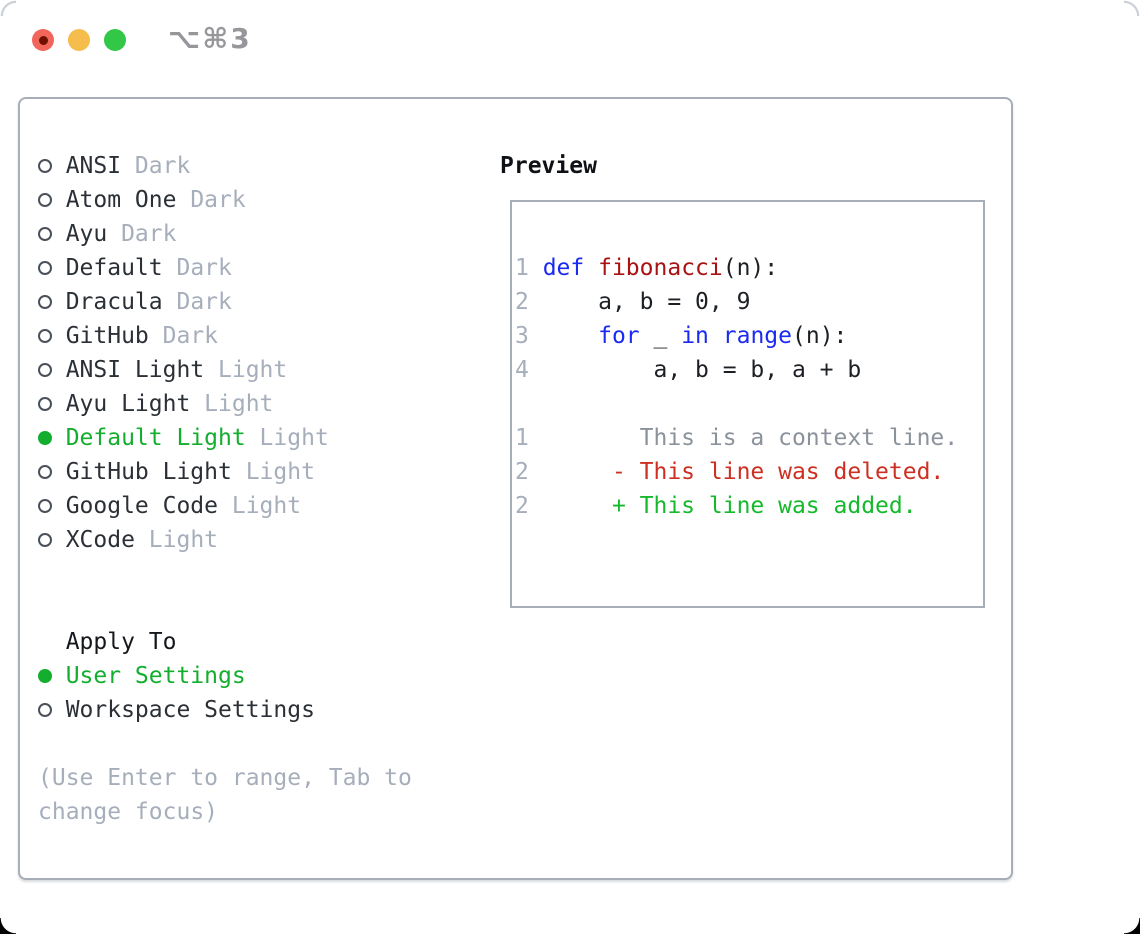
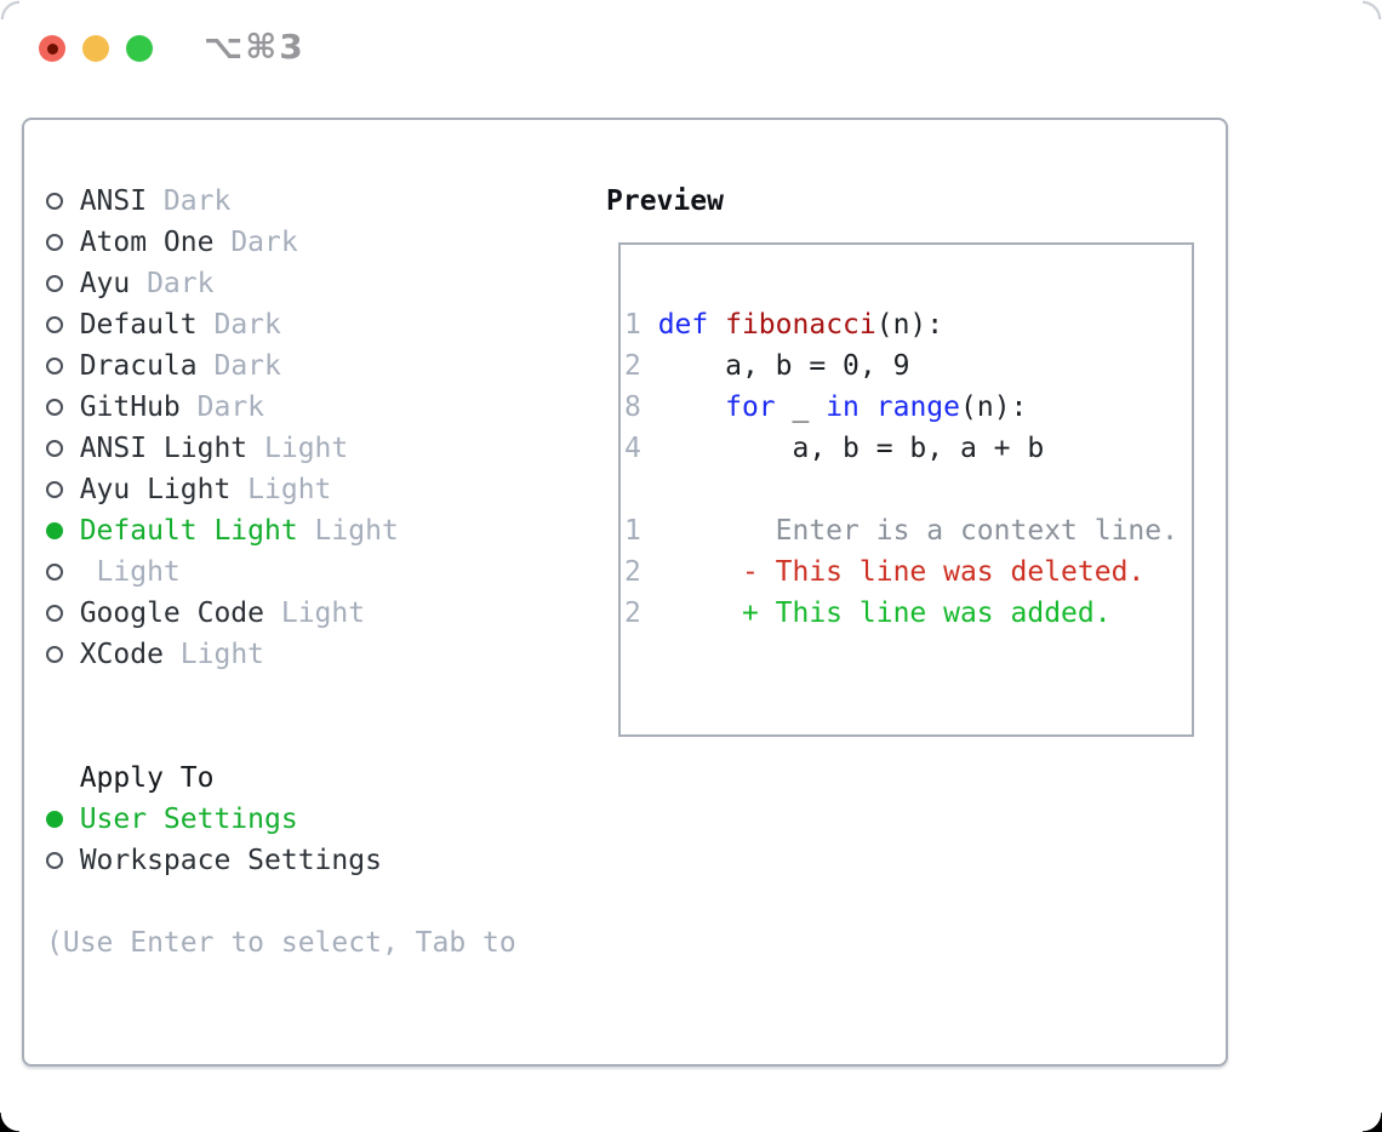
  ⌥⌘3
  ANSI
  Dark
  Atom One
  Dark
  Ayu
  Dark
  Default
  Dark
  Dracula
  Dark
  GitHub
  Dark
  ANSI Light
  Light
  Ayu Light
  Light
  Default Light
  Light
- GitHub Light
  Light
  Google Code
  Light
  XCode
  Light
  Apply To
  User Settings
  Workspace Settings
- (Use Enter to range, Tab to
+ (Use Enter to select, Tab to
- change focus)
  Preview
  1
  def
  fibonacci
  (n):
  2
  a, b = 0, 9
- 3
+ 8
  for
  _
  in
  range
  (n):
  4
  a, b = b, a + b
  1
- This is a context line.
+ Enter is a context line.
  2
  - This line was deleted.
  2
  + This line was added.
